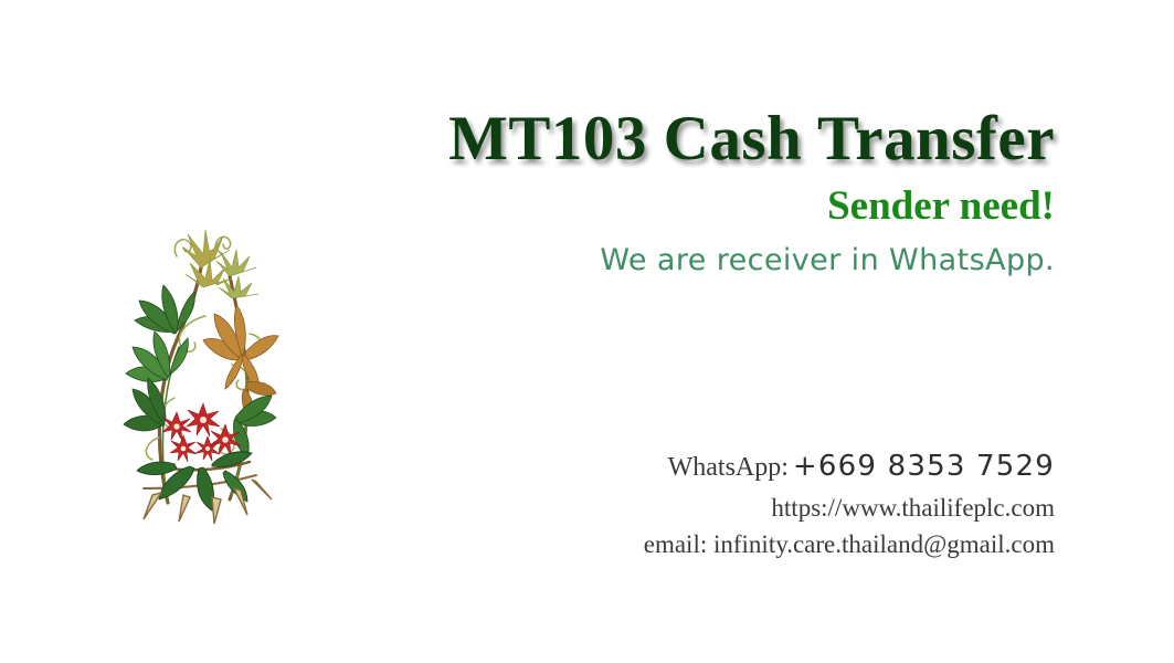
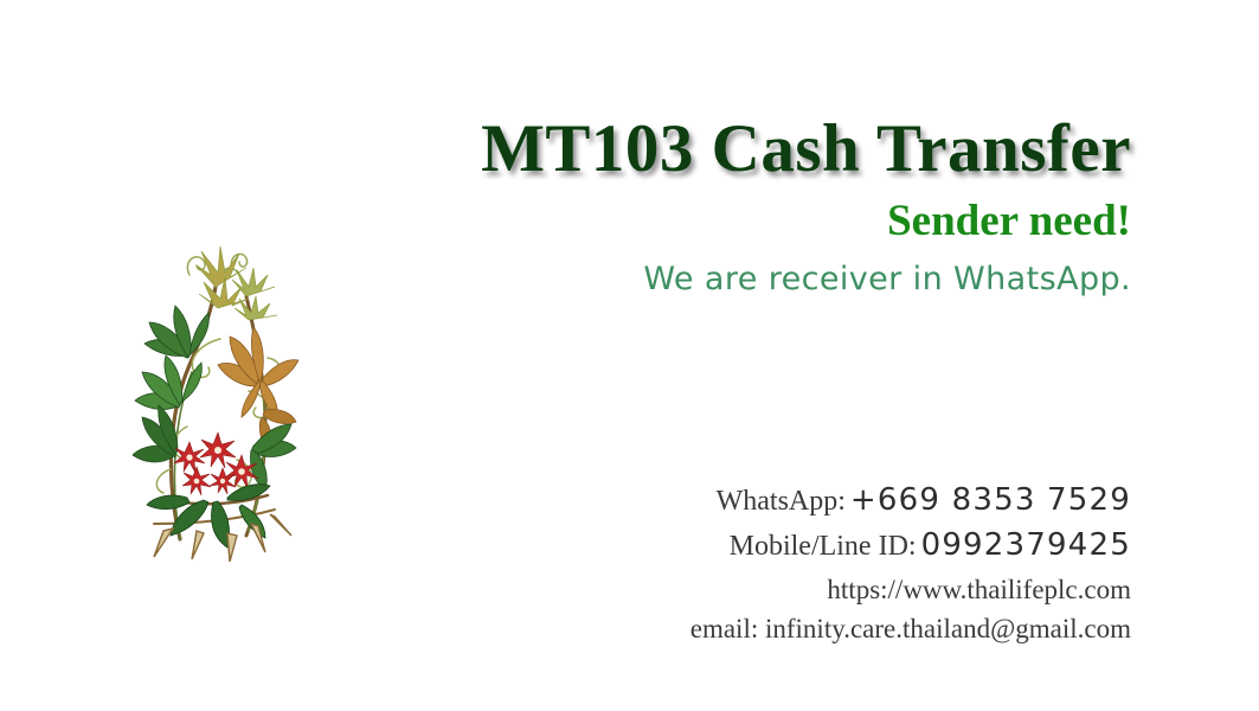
  MT103 Cash Transfer
  Sender need!
  We are receiver in WhatsApp.
  WhatsApp: +669 8353 7529
+ Mobile/Line ID: 0992379425
  https://www.thailifeplc.com
  email: infinity.care.thailand@gmail.com
